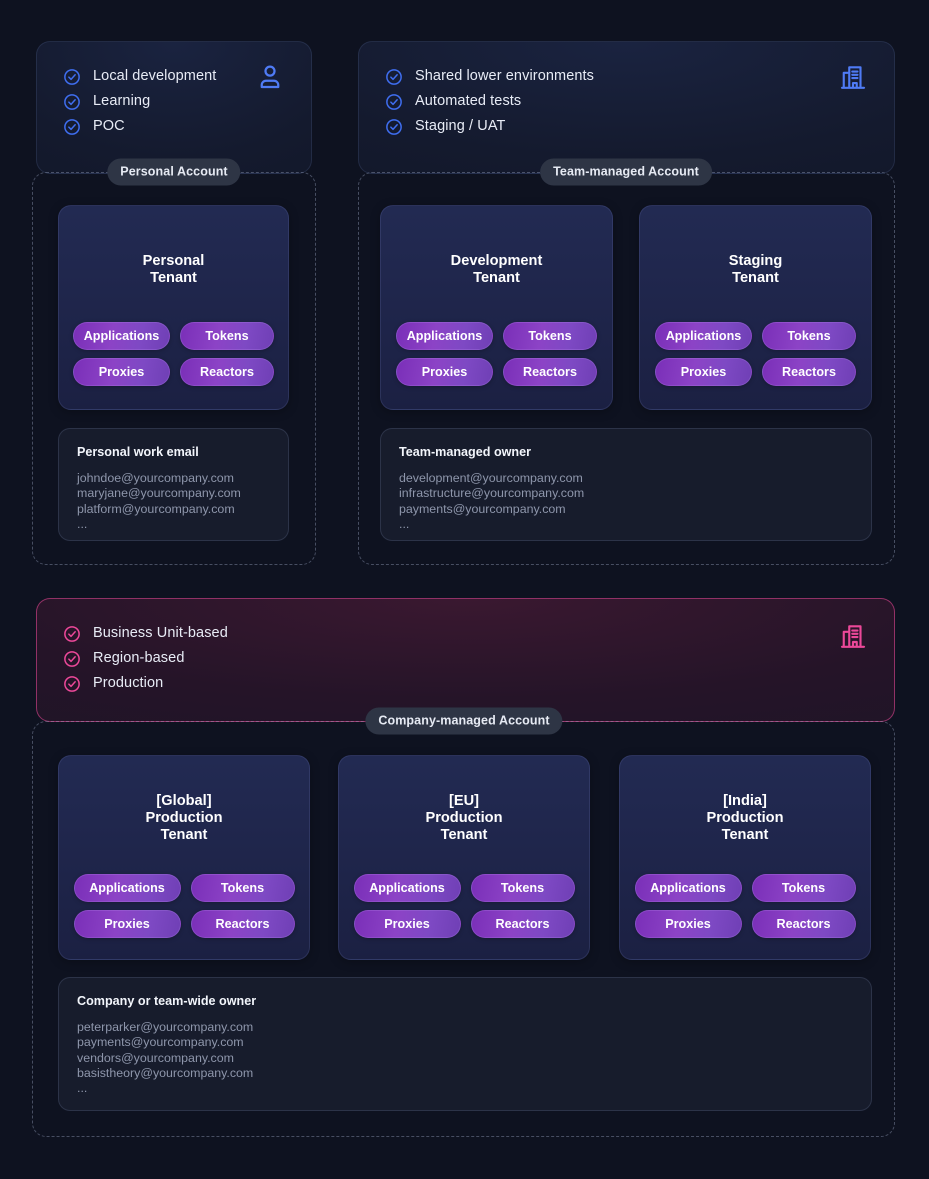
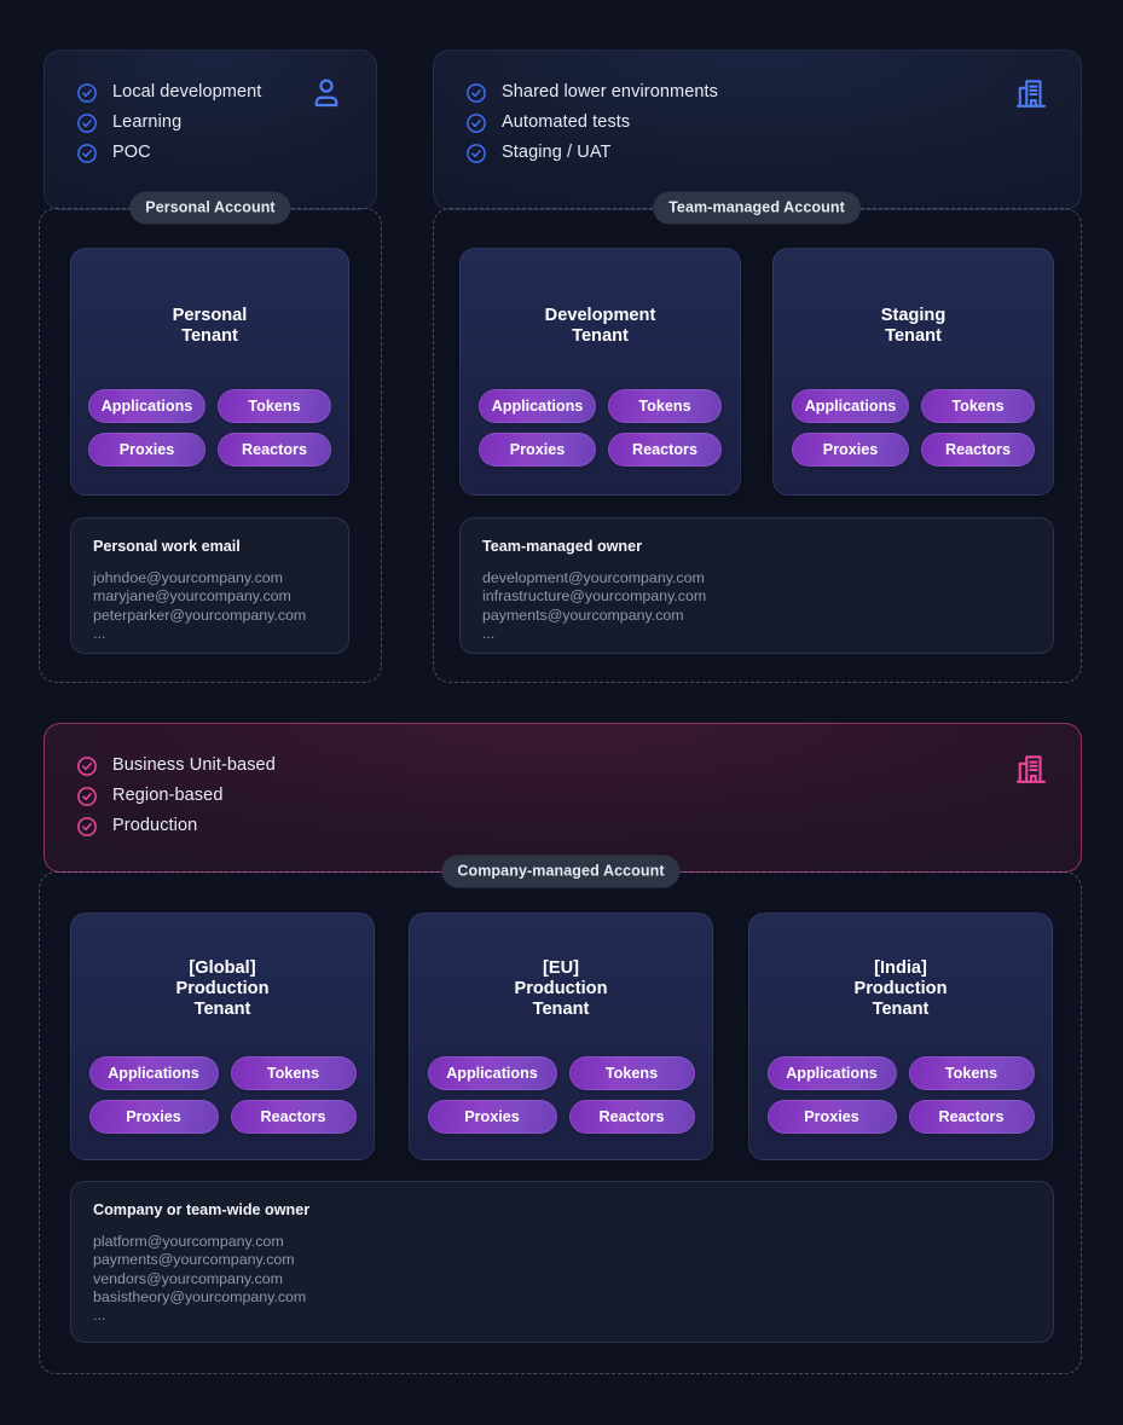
  Local development
  Learning
  POC
  Personal Account
  Personal
  Tenant
  Applications
  Tokens
  Proxies
  Reactors
  Personal work email
  johndoe@yourcompany.com
  maryjane@yourcompany.com
- platform@yourcompany.com
+ peterparker@yourcompany.com
  ...
  Shared lower environments
  Automated tests
  Staging / UAT
  Team-managed Account
  Development
  Tenant
  Applications
  Tokens
  Proxies
  Reactors
  Staging
  Tenant
  Applications
  Tokens
  Proxies
  Reactors
  Team-managed owner
  development@yourcompany.com
  infrastructure@yourcompany.com
  payments@yourcompany.com
  ...
  Business Unit-based
  Region-based
  Production
  Company-managed Account
  [Global]
  Production
  Tenant
  Applications
  Tokens
  Proxies
  Reactors
  [EU]
  Production
  Tenant
  Applications
  Tokens
  Proxies
  Reactors
  [India]
  Production
  Tenant
  Applications
  Tokens
  Proxies
  Reactors
  Company or team-wide owner
- peterparker@yourcompany.com
+ platform@yourcompany.com
  payments@yourcompany.com
  vendors@yourcompany.com
  basistheory@yourcompany.com
  ...
